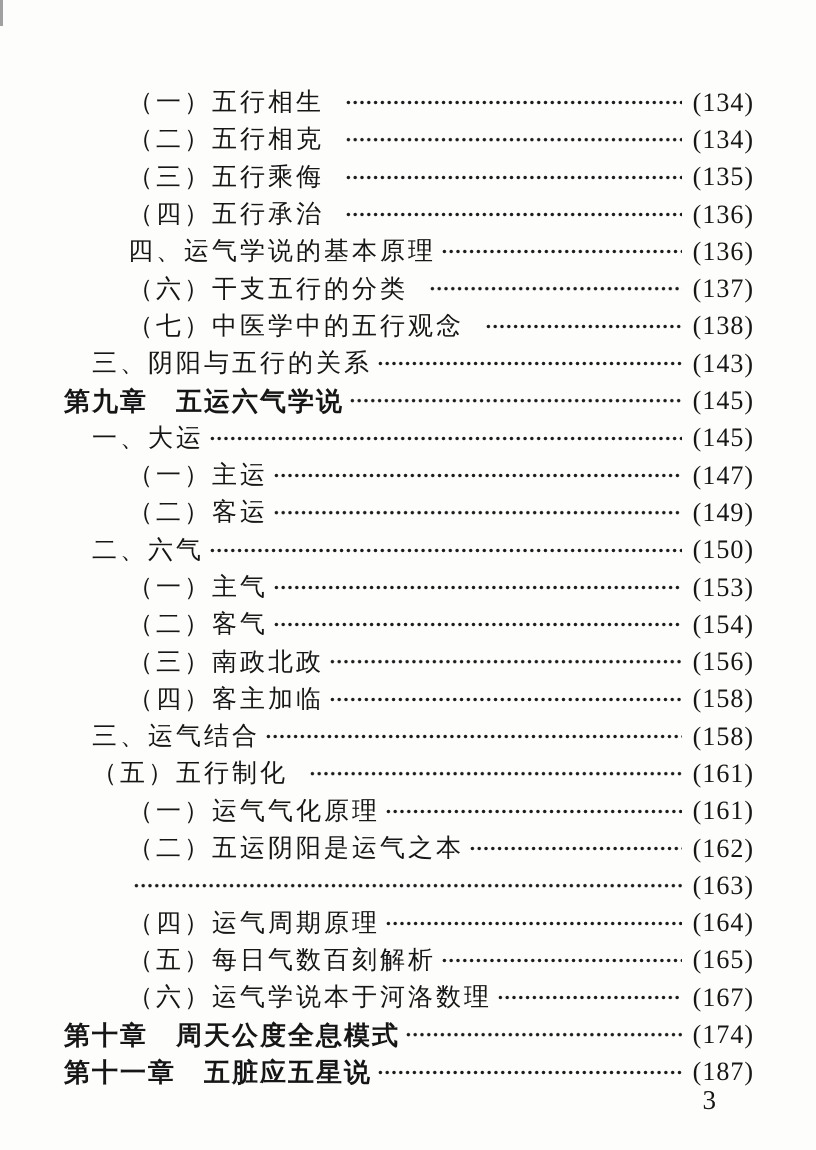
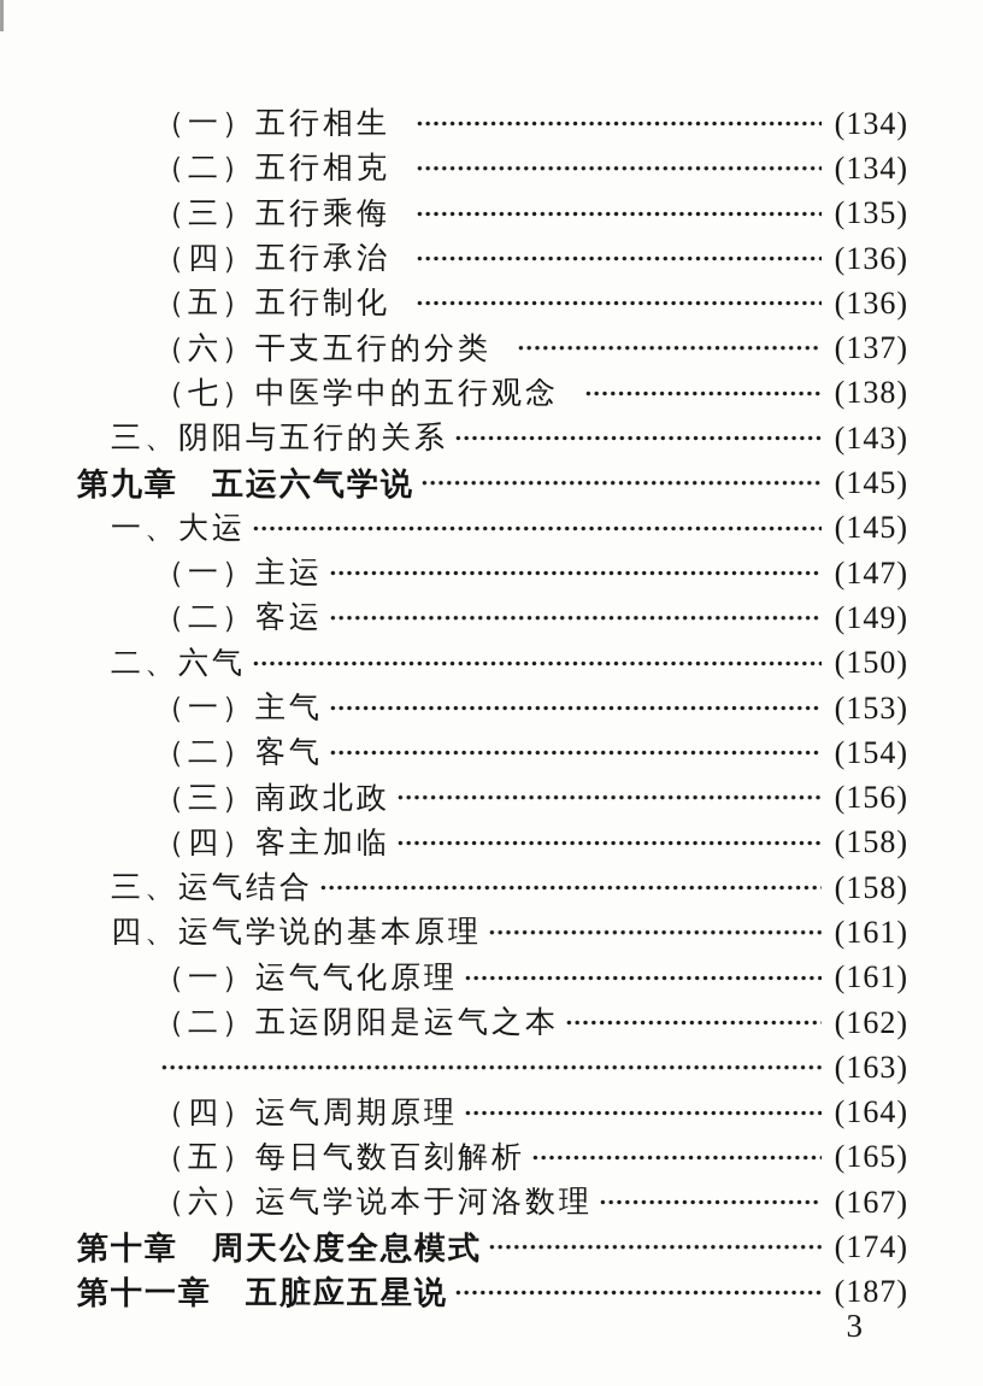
  （一）五行相生
  (134)
  （二）五行相克
  (134)
  （三）五行乘侮
  (135)
  （四）五行承治
  (136)
- 四、运气学说的基本原理
+ （五）五行制化
  (136)
  （六）干支五行的分类
  (137)
  （七）中医学中的五行观念
  (138)
  三、阴阳与五行的关系
  (143)
  第九章 五运六气学说
  (145)
  一、大运
  (145)
  （一）主运
  (147)
  （二）客运
  (149)
  二、六气
  (150)
  （一）主气
  (153)
  （二）客气
  (154)
  （三）南政北政
  (156)
  （四）客主加临
  (158)
  三、运气结合
  (158)
- （五）五行制化
+ 四、运气学说的基本原理
  (161)
  （一）运气气化原理
  (161)
  （二）五运阴阳是运气之本
  (162)
  (163)
  （四）运气周期原理
  (164)
  （五）每日气数百刻解析
  (165)
  （六）运气学说本于河洛数理
  (167)
  第十章 周天公度全息模式
  (174)
  第十一章 五脏应五星说
  (187)
  3
